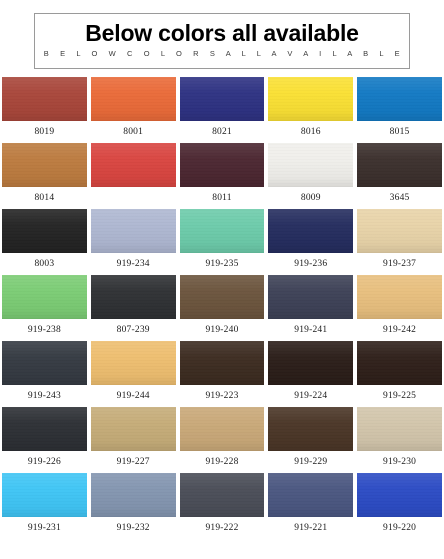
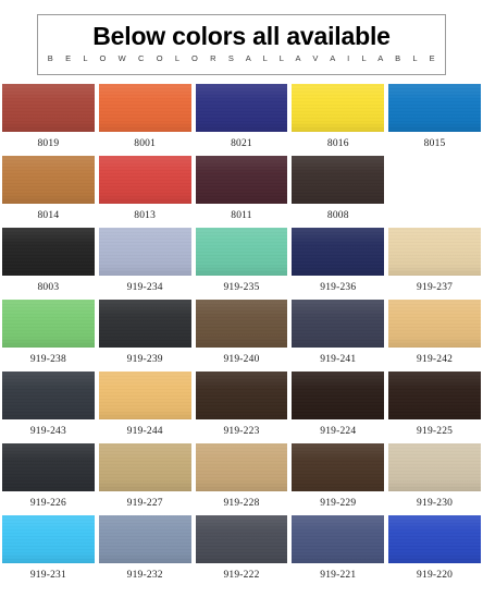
  Below colors all available
  B E L O W C O L O R S A L L A V A I L A B L E
  8019
  8001
  8021
  8016
  8015
  8014
+ 8013
  8011
- 8009
- 3645
+ 8008
  8003
  919-234
  919-235
  919-236
  919-237
  919-238
- 807-239
+ 919-239
  919-240
  919-241
  919-242
  919-243
  919-244
  919-223
  919-224
  919-225
  919-226
  919-227
  919-228
  919-229
  919-230
  919-231
  919-232
  919-222
  919-221
  919-220
